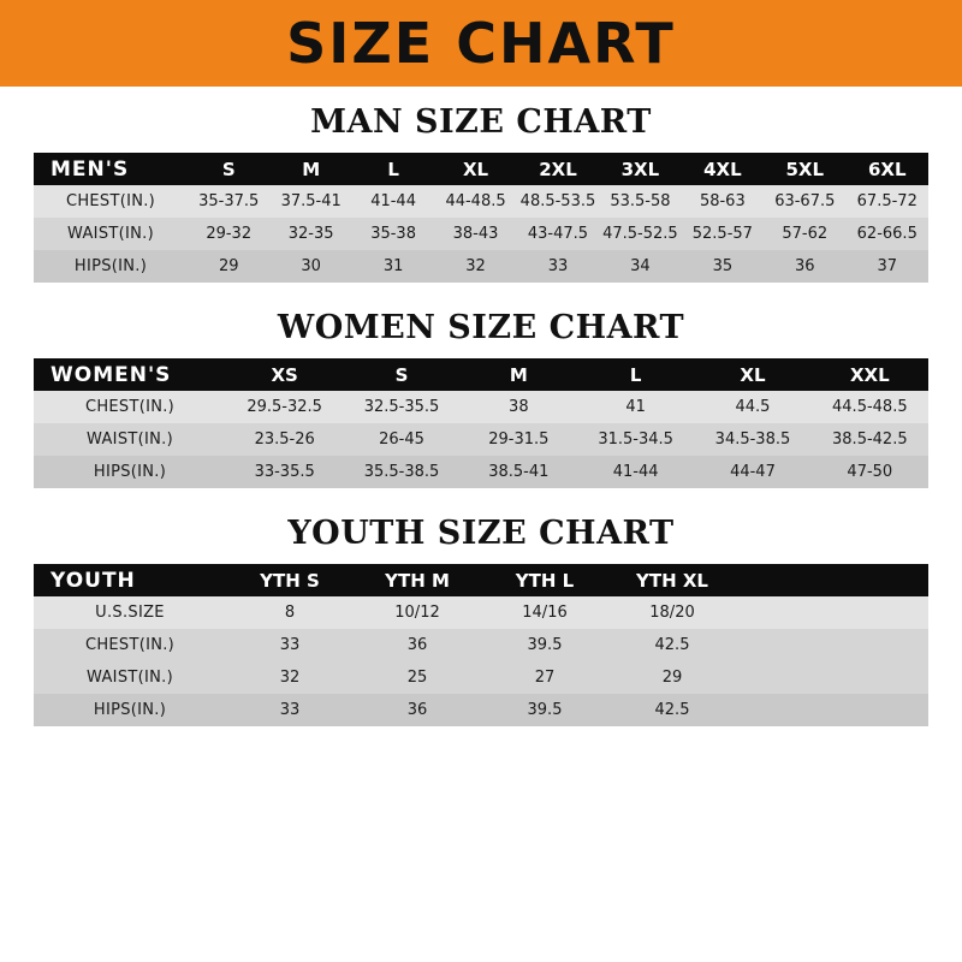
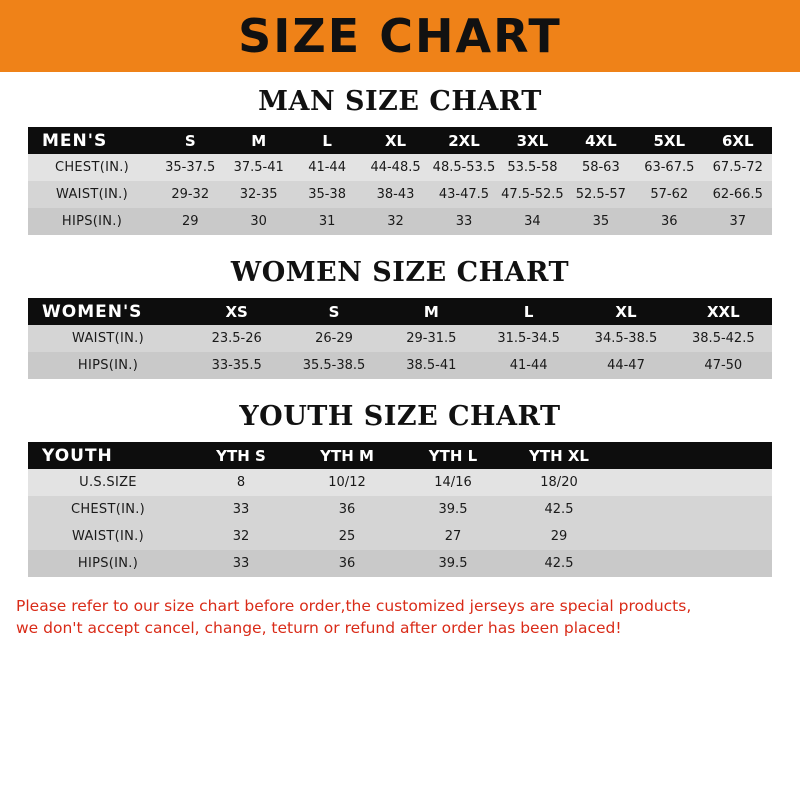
  SIZE CHART
  MAN SIZE CHART
  MEN'S	S	M	L	XL	2XL	3XL	4XL	5XL	6XL
  CHEST(IN.)	35-37.5	37.5-41	41-44	44-48.5	48.5-53.5	53.5-58	58-63	63-67.5	67.5-72
  WAIST(IN.)	29-32	32-35	35-38	38-43	43-47.5	47.5-52.5	52.5-57	57-62	62-66.5
  HIPS(IN.)	29	30	31	32	33	34	35	36	37
  WOMEN SIZE CHART
  WOMEN'S	XS	S	M	L	XL	XXL
- CHEST(IN.)	29.5-32.5	32.5-35.5	38	41	44.5	44.5-48.5
- WAIST(IN.)	23.5-26	26-45	29-31.5	31.5-34.5	34.5-38.5	38.5-42.5
+ WAIST(IN.)	23.5-26	26-29	29-31.5	31.5-34.5	34.5-38.5	38.5-42.5
  HIPS(IN.)	33-35.5	35.5-38.5	38.5-41	41-44	44-47	47-50
  YOUTH SIZE CHART
  YOUTH	YTH S	YTH M	YTH L	YTH XL
  U.S.SIZE	8	10/12	14/16	18/20
  CHEST(IN.)	33	36	39.5	42.5
  WAIST(IN.)	32	25	27	29
  HIPS(IN.)	33	36	39.5	42.5
+ Please refer to our size chart before order,the customized jerseys are special products,
+ we don't accept cancel, change, teturn or refund after order has been placed!
